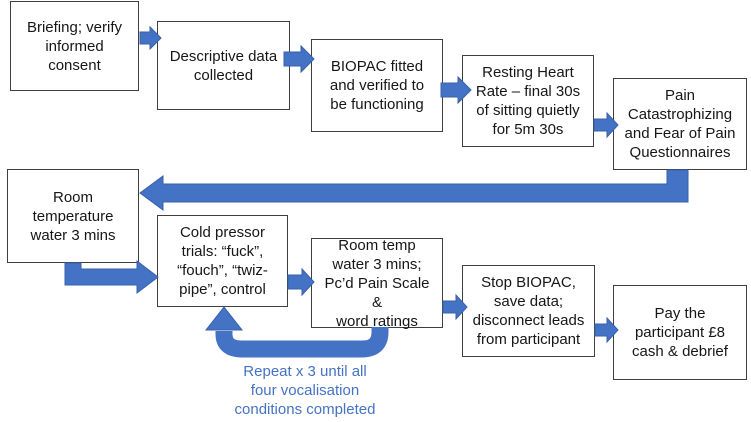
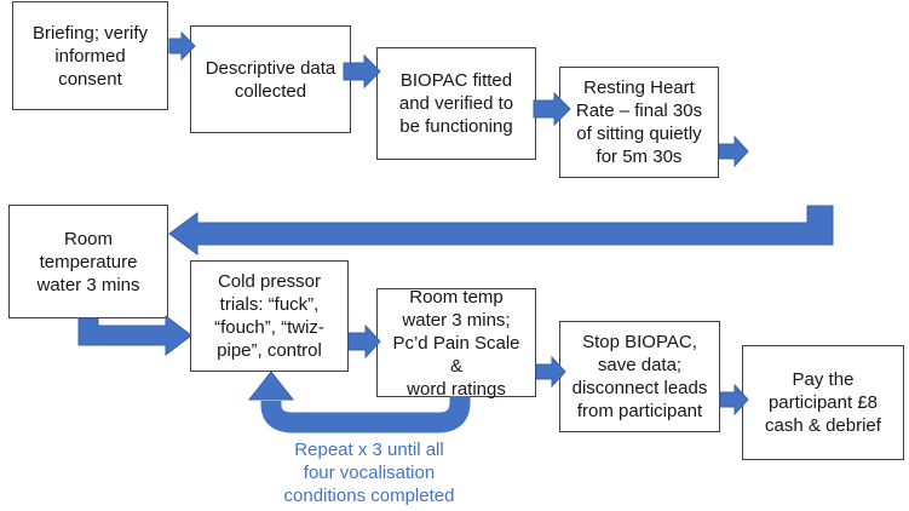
  Briefing; verify
  informed
  consent
  Descriptive data
  collected
  BIOPAC fitted
  and verified to
  be functioning
  Resting Heart
  Rate – final 30s
  of sitting quietly
  for 5m 30s
- Pain
- Catastrophizing
- and Fear of Pain
- Questionnaires
  Room
  temperature
  water 3 mins
  Cold pressor
  trials: “fuck”,
  “fouch”, “twiz-
  pipe”, control
  Room temp
  water 3 mins;
  Pc’d Pain Scale &
  word ratings
  Stop BIOPAC,
  save data;
  disconnect leads
  from participant
  Pay the
  participant £8
  cash & debrief
  Repeat x 3 until all
  four vocalisation
  conditions completed
